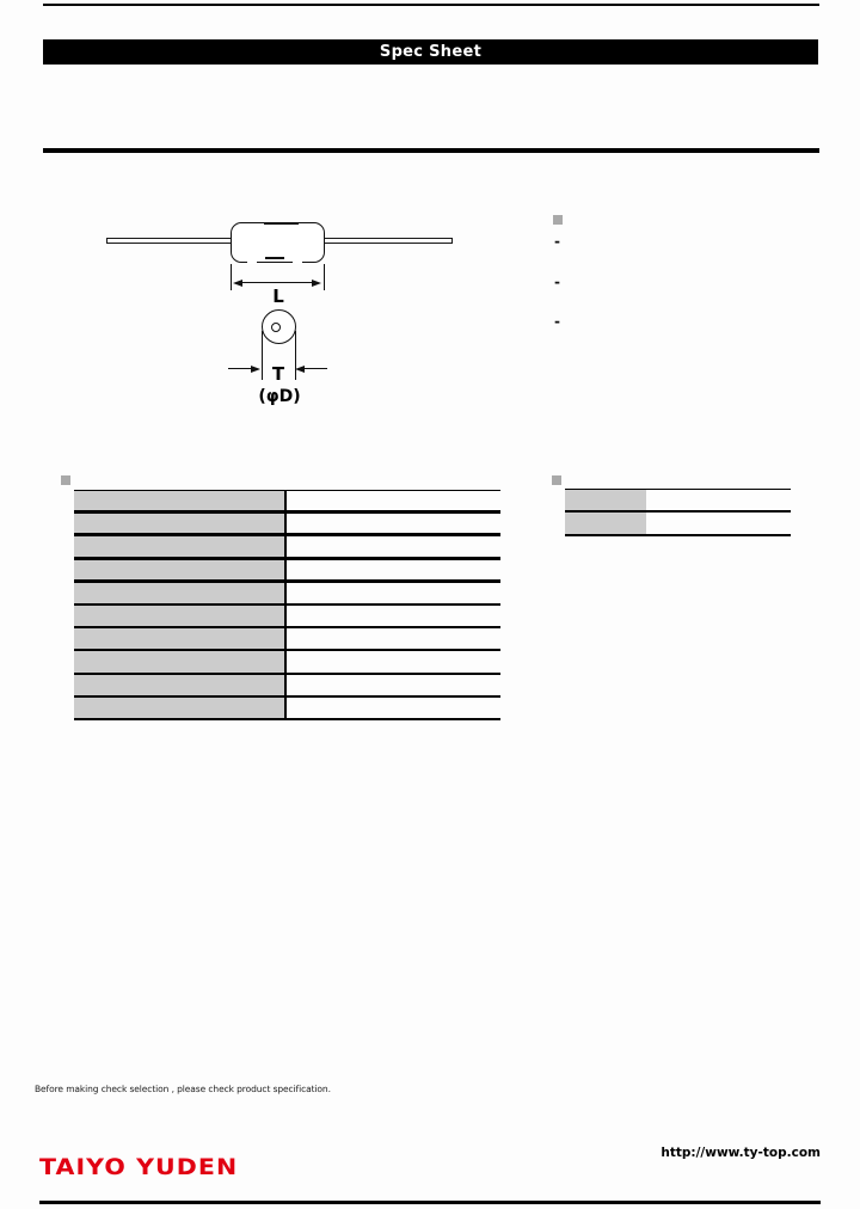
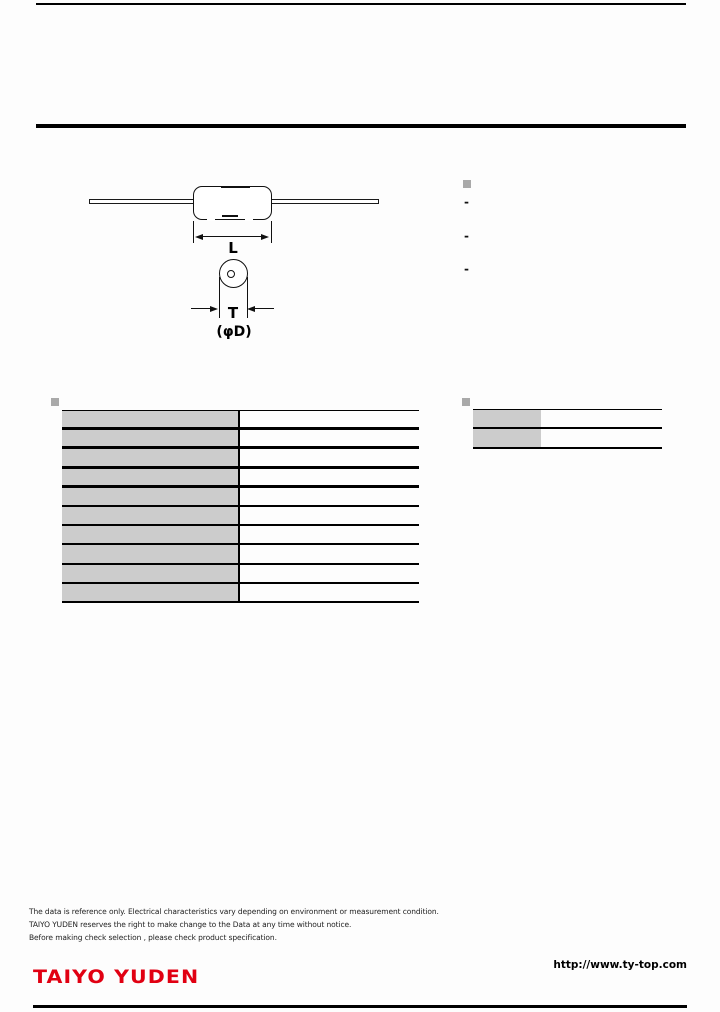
- Spec Sheet
  L
  T
  (φD)
  -
  -
  -
+ The data is reference only. Electrical characteristics vary depending on environment or measurement condition.
+ TAIYO YUDEN reserves the right to make change to the Data at any time without notice.
  Before making check selection , please check product specification.
  TAIYO YUDEN
  http://www.ty-top.com
